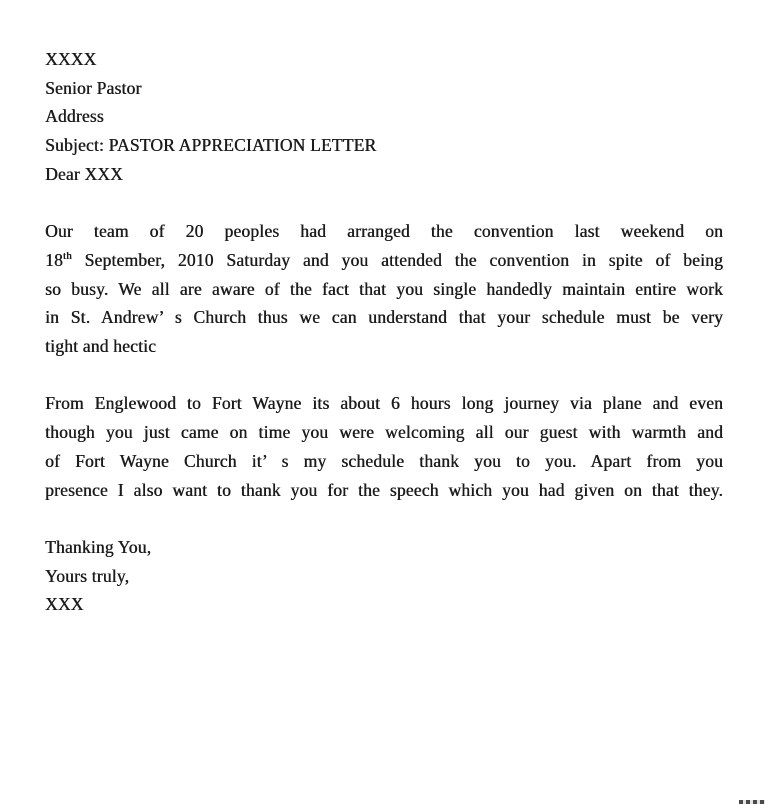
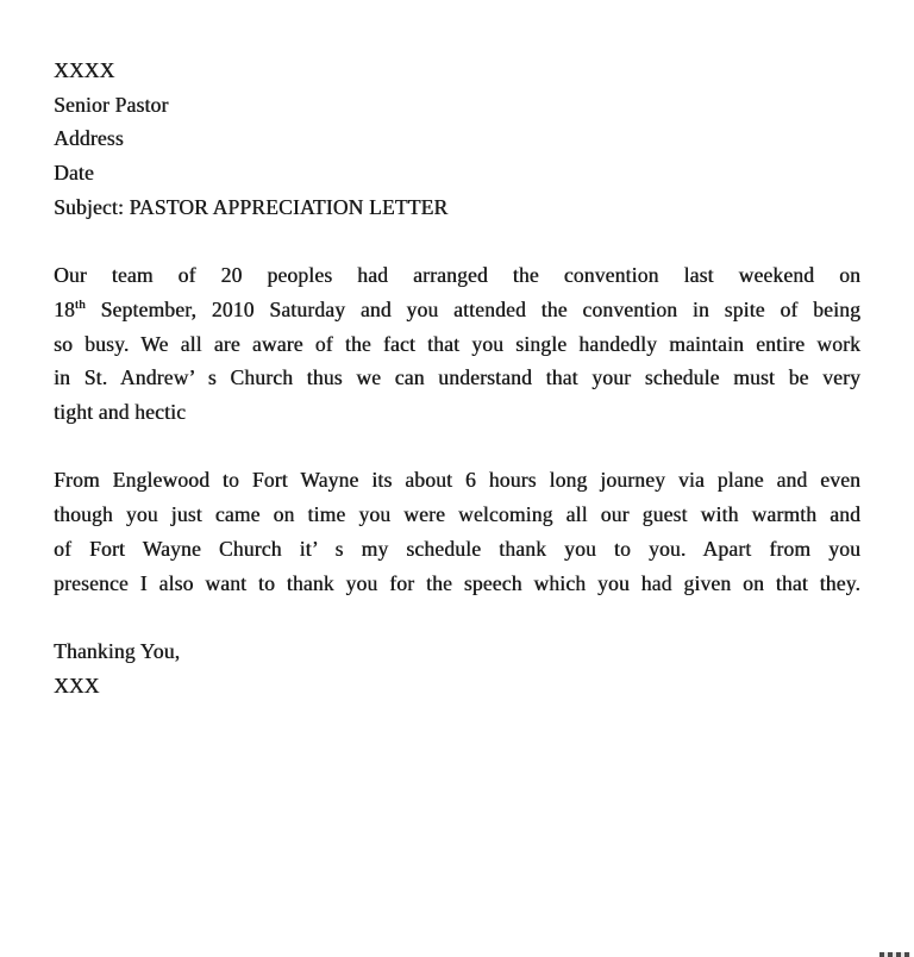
  XXXX
  Senior Pastor
  Address
+ Date
  Subject: PASTOR APPRECIATION LETTER
- Dear XXX
  Our team of 20 peoples had arranged the convention last weekend on
  18th September, 2010 Saturday and you attended the convention in spite of being
  so busy. We all are aware of the fact that you single handedly maintain entire work
  in St. Andrew’ s Church thus we can understand that your schedule must be very
  tight and hectic
  From Englewood to Fort Wayne its about 6 hours long journey via plane and even
  though you just came on time you were welcoming all our guest with warmth and
  of Fort Wayne Church it’ s my schedule thank you to you. Apart from you
  presence I also want to thank you for the speech which you had given on that they.
  Thanking You,
- Yours truly,
  XXX
